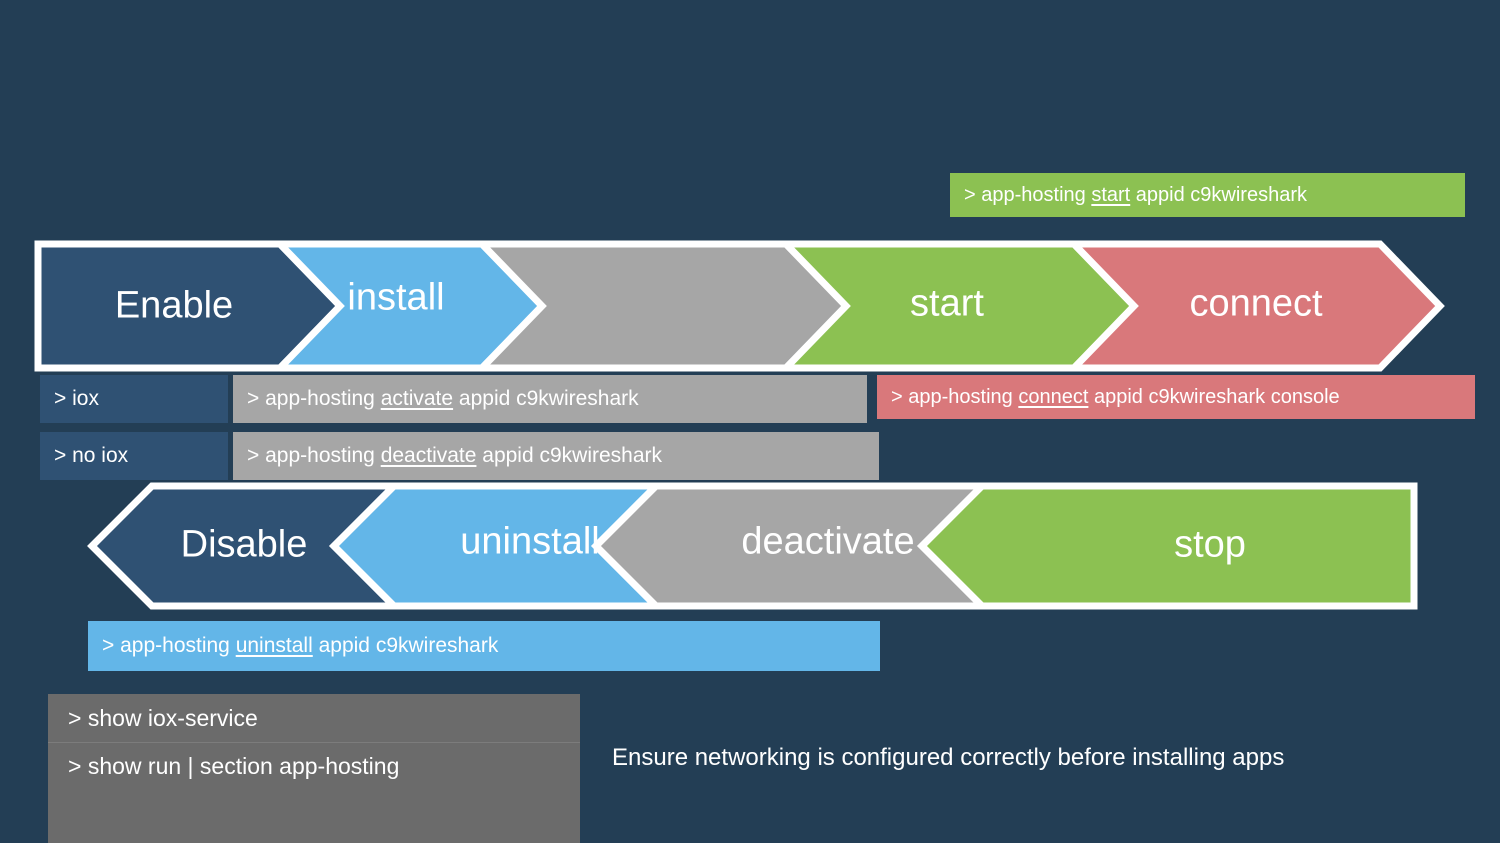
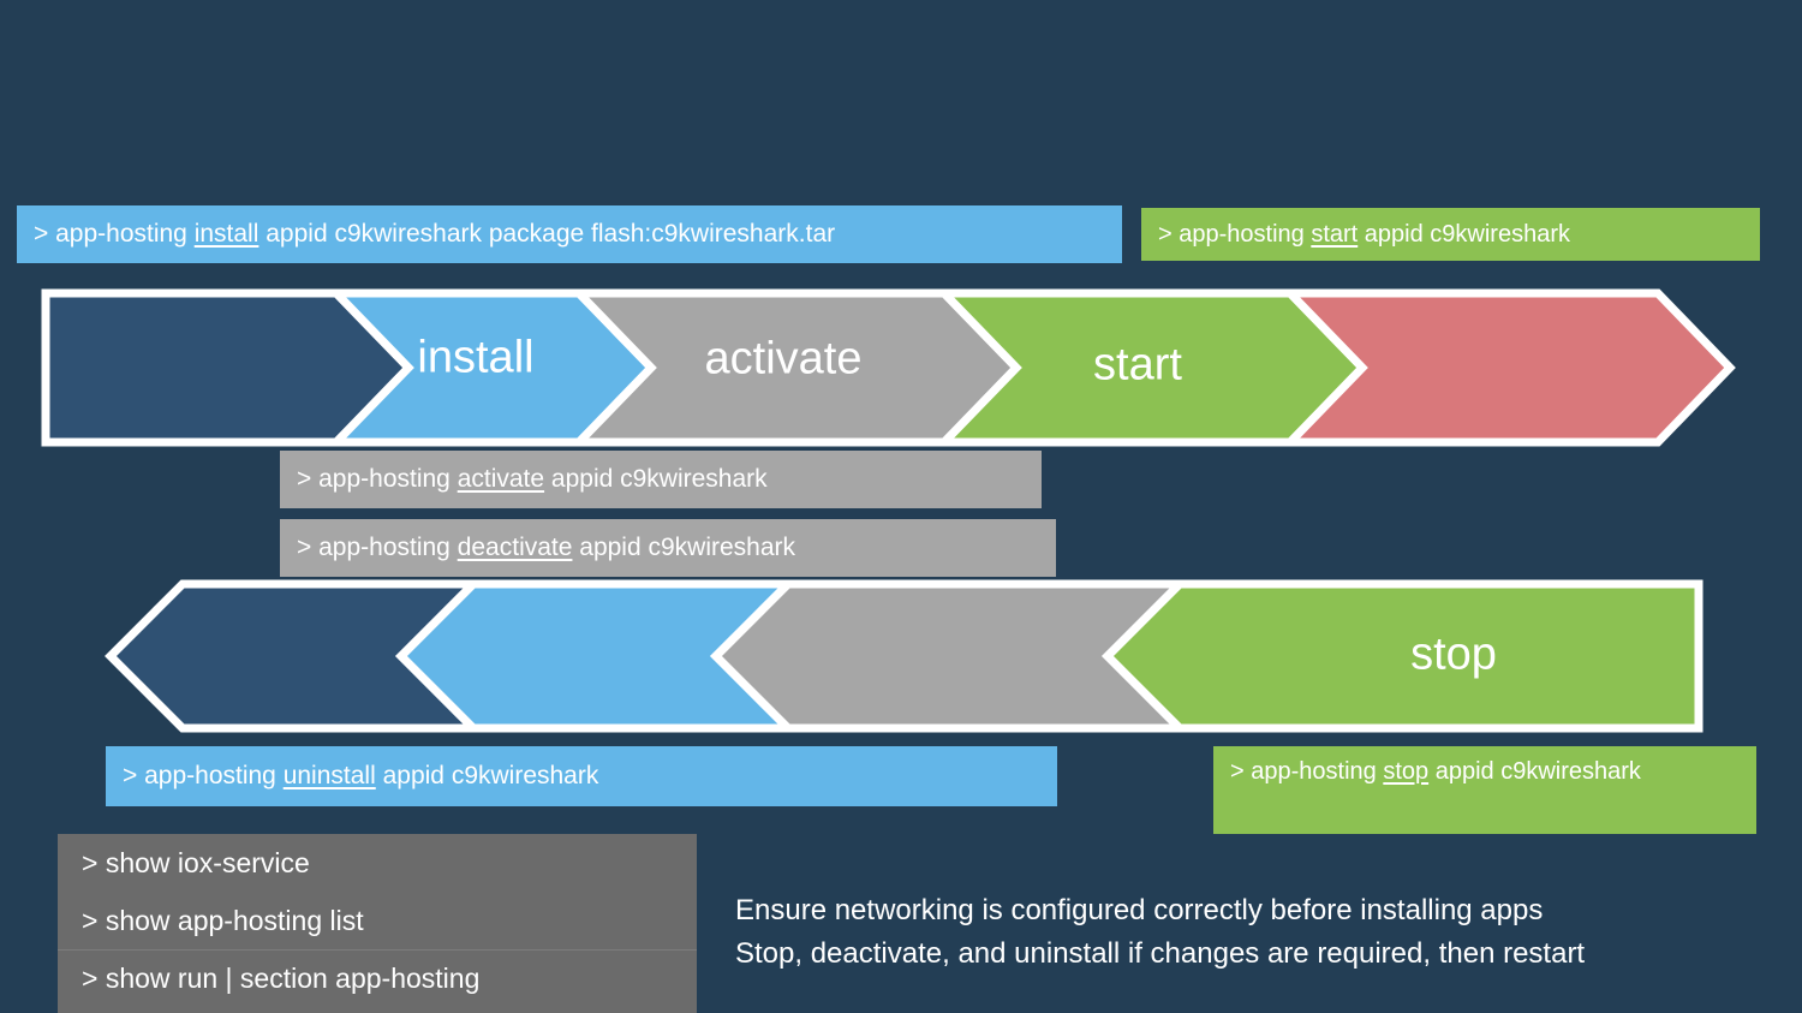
+ > app-hosting install appid c9kwireshark package flash:c9kwireshark.tar
  > app-hosting start appid c9kwireshark
- Enable
  install
+ activate
  start
- connect
- > iox
- > no iox
  > app-hosting activate appid c9kwireshark
  > app-hosting deactivate appid c9kwireshark
- > app-hosting connect appid c9kwireshark console
- Disable
- uninstall
- deactivate
  stop
  > app-hosting uninstall appid c9kwireshark
+ > app-hosting stop appid c9kwireshark
  > show iox-service
+ > show app-hosting list
  > show run | section app-hosting
  Ensure networking is configured correctly before installing apps
+ Stop, deactivate, and uninstall if changes are required, then restart
